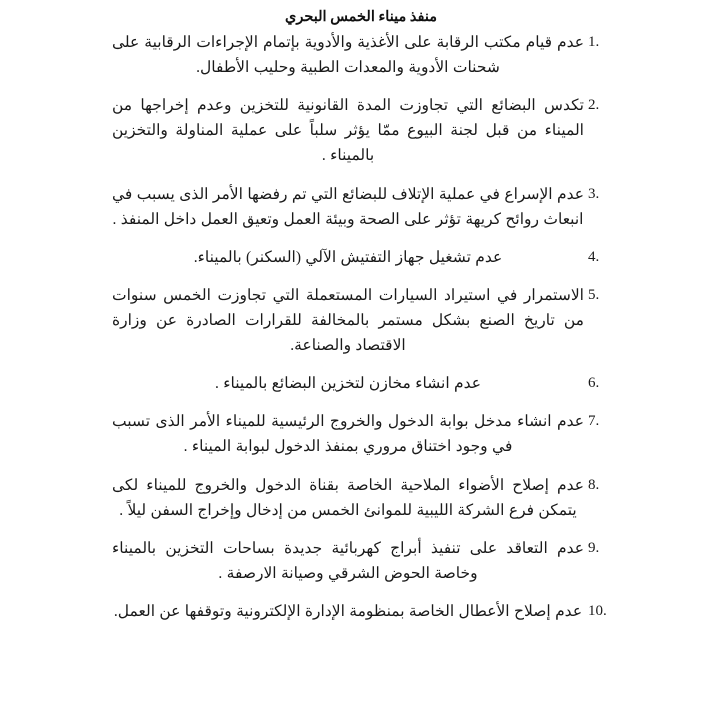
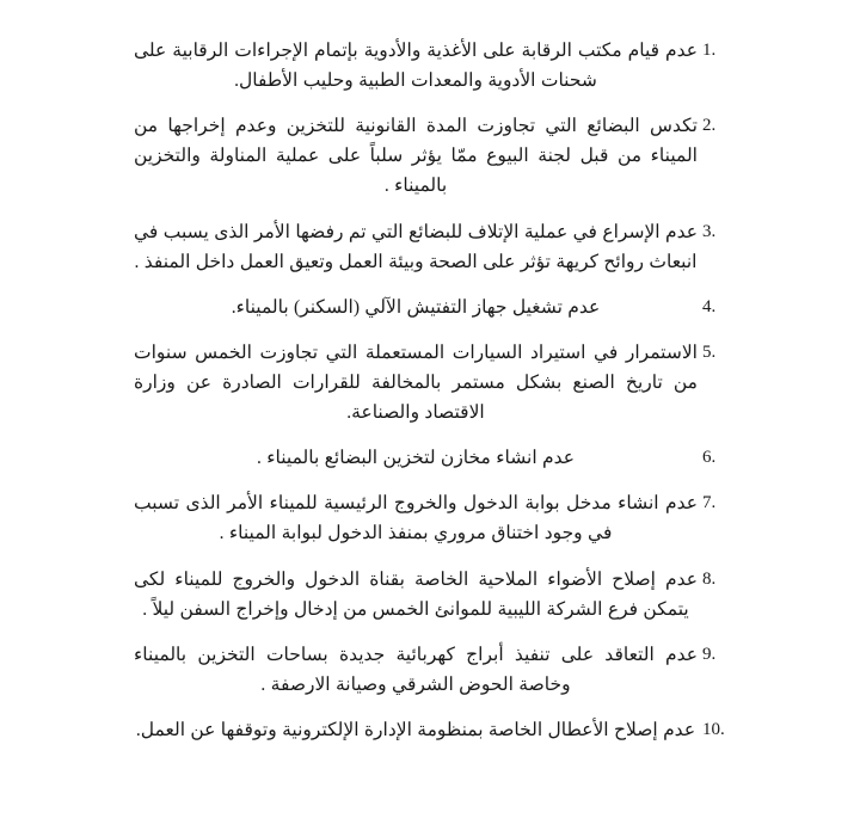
- منفذ ميناء الخمس البحري
  1.
  عدم قيام مكتب الرقابة على الأغذية والأدوية بإتمام الإجراءات الرقابية على شحنات الأدوية والمعدات الطبية وحليب الأطفال.
  2.
  تكدس البضائع التي تجاوزت المدة القانونية للتخزين وعدم إخراجها من الميناء من قبل لجنة البيوع ممّا يؤثر سلباً على عملية المناولة والتخزين بالميناء .
  3.
  عدم الإسراع في عملية الإتلاف للبضائع التي تم رفضها الأمر الذى يسبب في انبعاث روائح كريهة تؤثر على الصحة وبيئة العمل وتعيق العمل داخل المنفذ .
  4.
  عدم تشغيل جهاز التفتيش الآلي (السكنر) بالميناء.
  5.
  الاستمرار في استيراد السيارات المستعملة التي تجاوزت الخمس سنوات من تاريخ الصنع بشكل مستمر بالمخالفة للقرارات الصادرة عن وزارة الاقتصاد والصناعة.
  6.
  عدم انشاء مخازن لتخزين البضائع بالميناء .
  7.
  عدم انشاء مدخل بوابة الدخول والخروج الرئيسية للميناء الأمر الذى تسبب في وجود اختناق مروري بمنفذ الدخول لبوابة الميناء .
  8.
  عدم إصلاح الأضواء الملاحية الخاصة بقناة الدخول والخروج للميناء لكى يتمكن فرع الشركة الليبية للموانئ الخمس من إدخال وإخراج السفن ليلاً .
  9.
  عدم التعاقد على تنفيذ أبراج كهربائية جديدة بساحات التخزين بالميناء وخاصة الحوض الشرقي وصيانة الارصفة .
  10.
  عدم إصلاح الأعطال الخاصة بمنظومة الإدارة الإلكترونية وتوقفها عن العمل.
